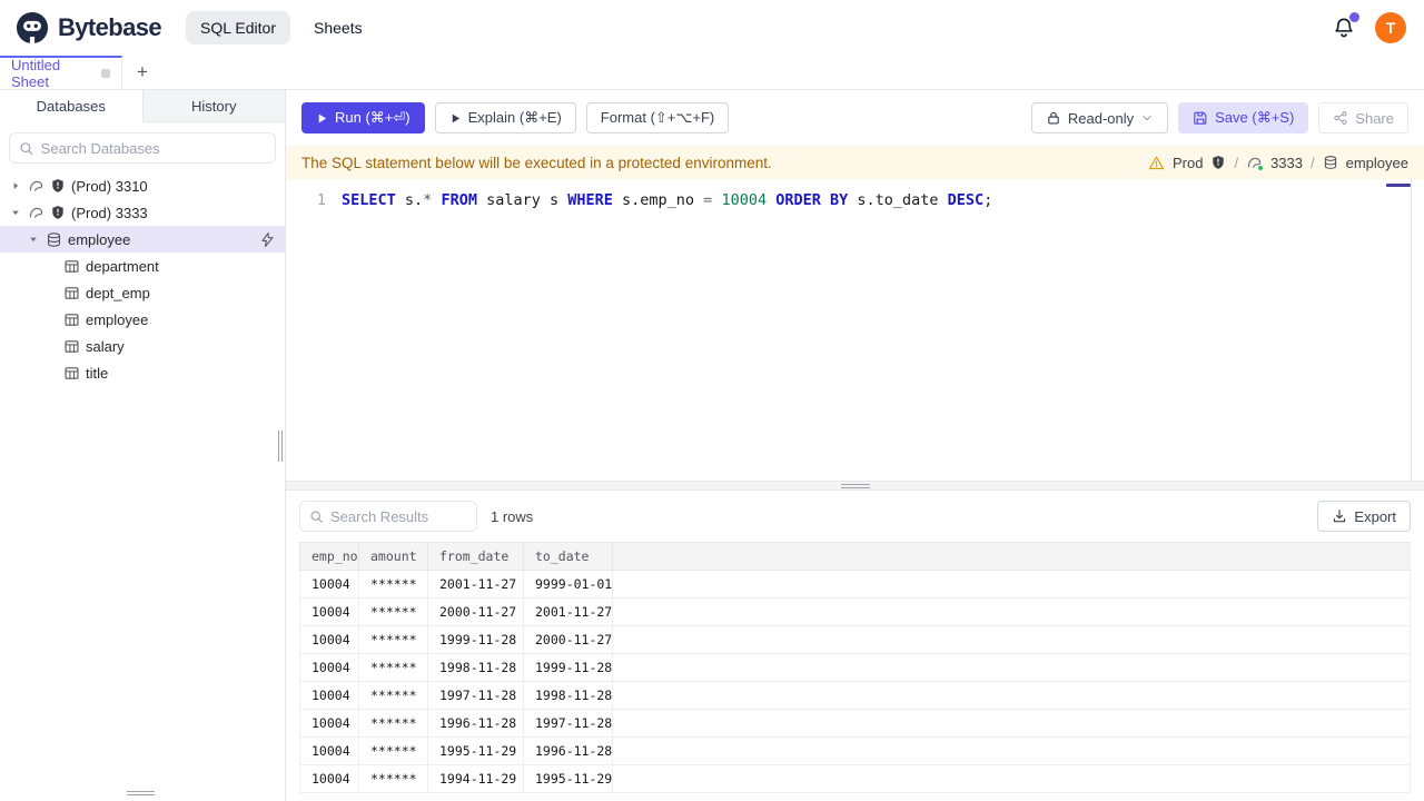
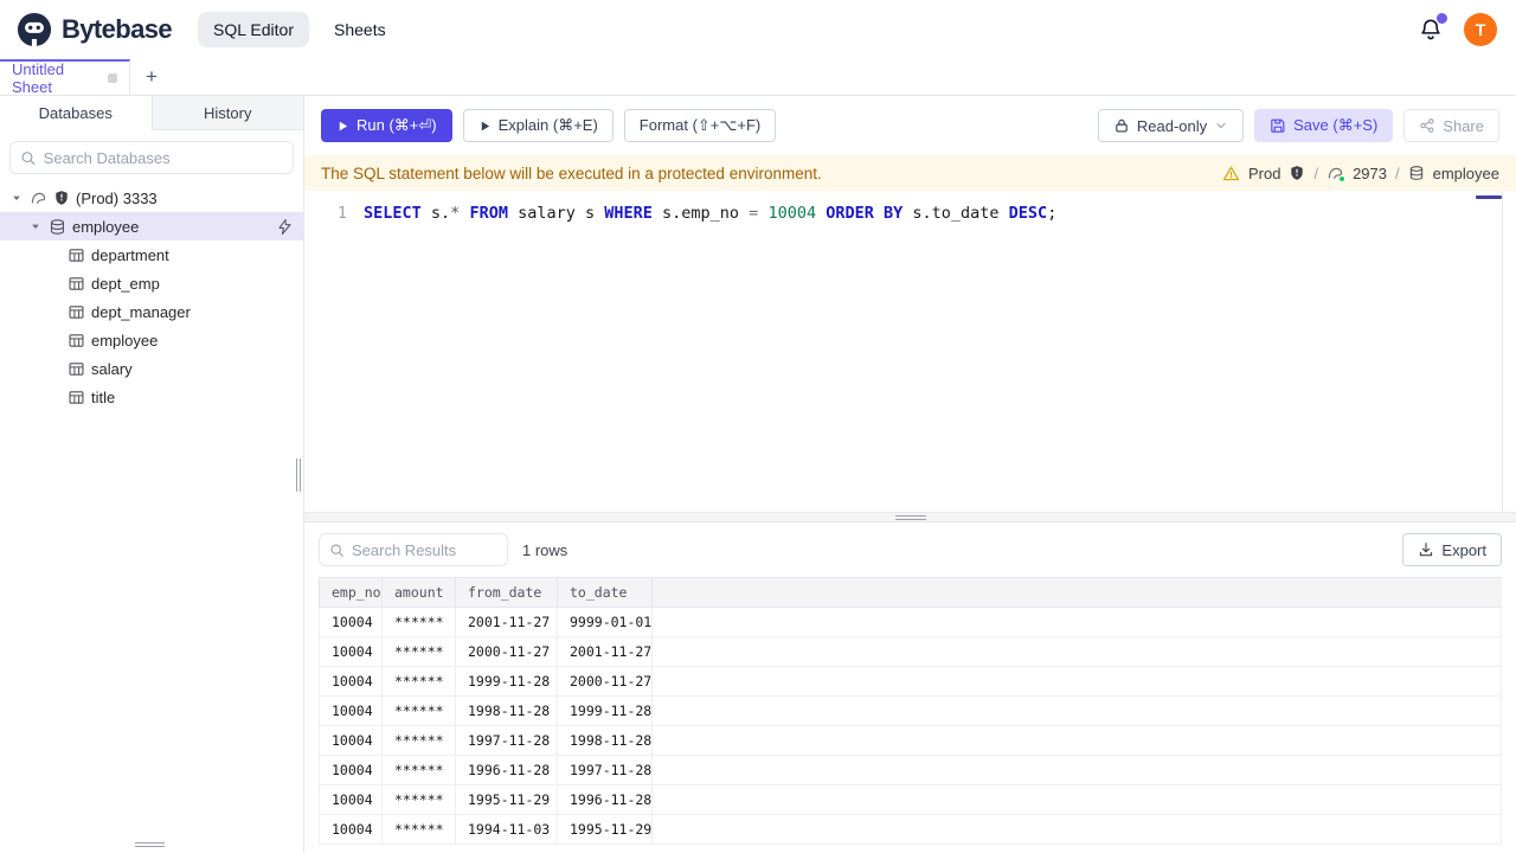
  Bytebase
  SQL Editor
  Sheets
  T
  Untitled Sheet
  +
  Databases
  History
  Search Databases
- (Prod) 3310
  (Prod) 3333
  employee
  department
  dept_emp
+ dept_manager
  employee
  salary
  title
  Run (⌘+⏎)
  Explain (⌘+E)
  Format (⇧+⌥+F)
  Read-only
  Save (⌘+S)
  Share
  The SQL statement below will be executed in a protected environment.
  Prod
  /
- 3333
+ 2973
  /
  employee
  1
  SELECT s.* FROM salary s WHERE s.emp_no = 10004 ORDER BY s.to_date DESC;
  Search Results
  1 rows
  Export
  emp_no
  amount
  from_date
  to_date
  10004
  ******
  2001-11-27
  9999-01-01
  10004
  ******
  2000-11-27
  2001-11-27
  10004
  ******
  1999-11-28
  2000-11-27
  10004
  ******
  1998-11-28
  1999-11-28
  10004
  ******
  1997-11-28
  1998-11-28
  10004
  ******
  1996-11-28
  1997-11-28
  10004
  ******
  1995-11-29
  1996-11-28
  10004
  ******
- 1994-11-29
+ 1994-11-03
  1995-11-29
